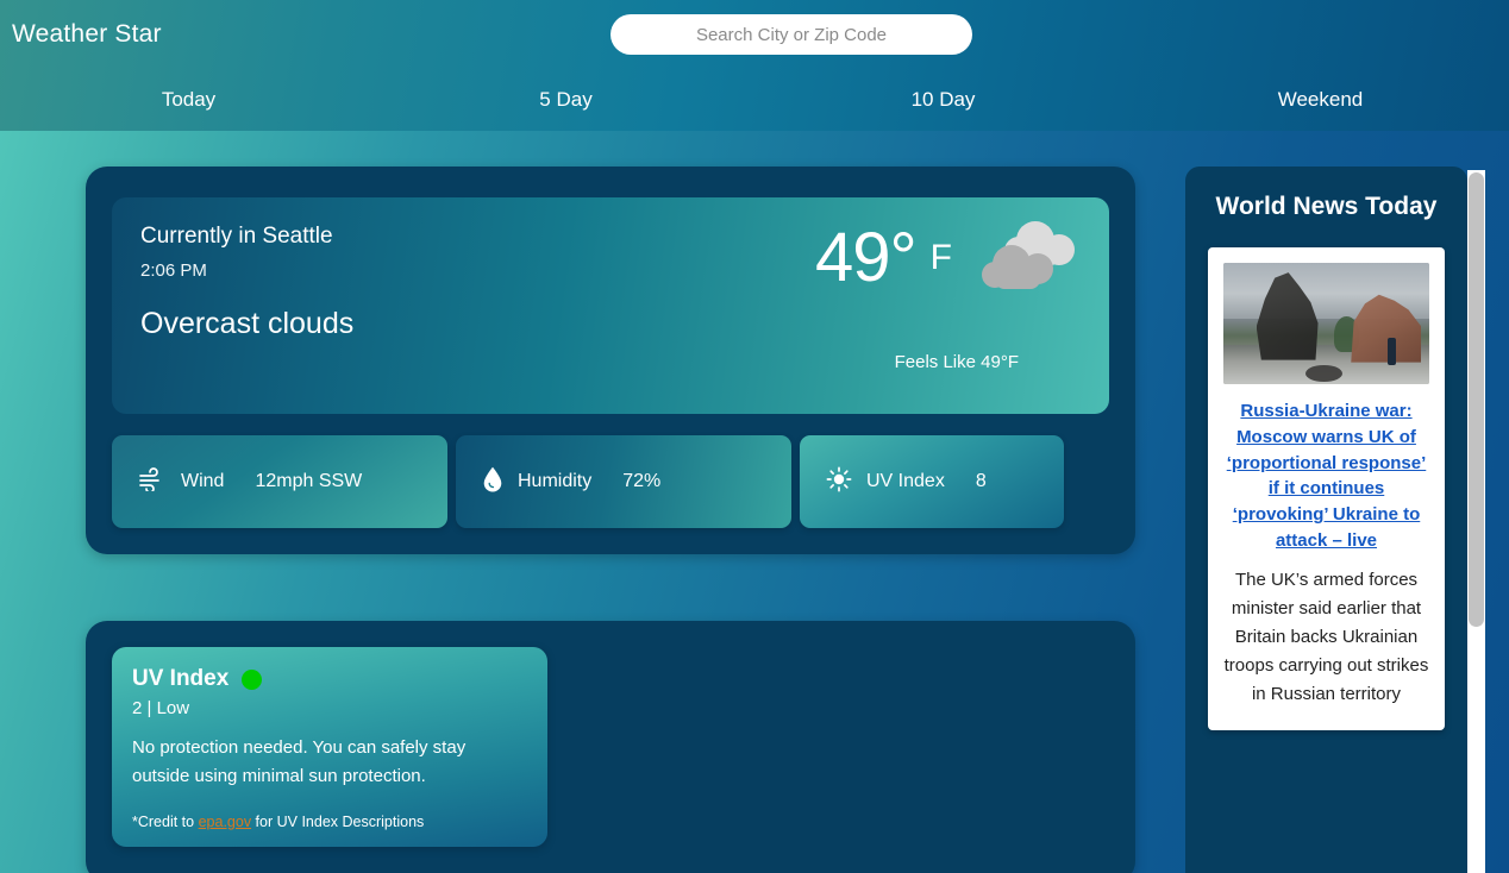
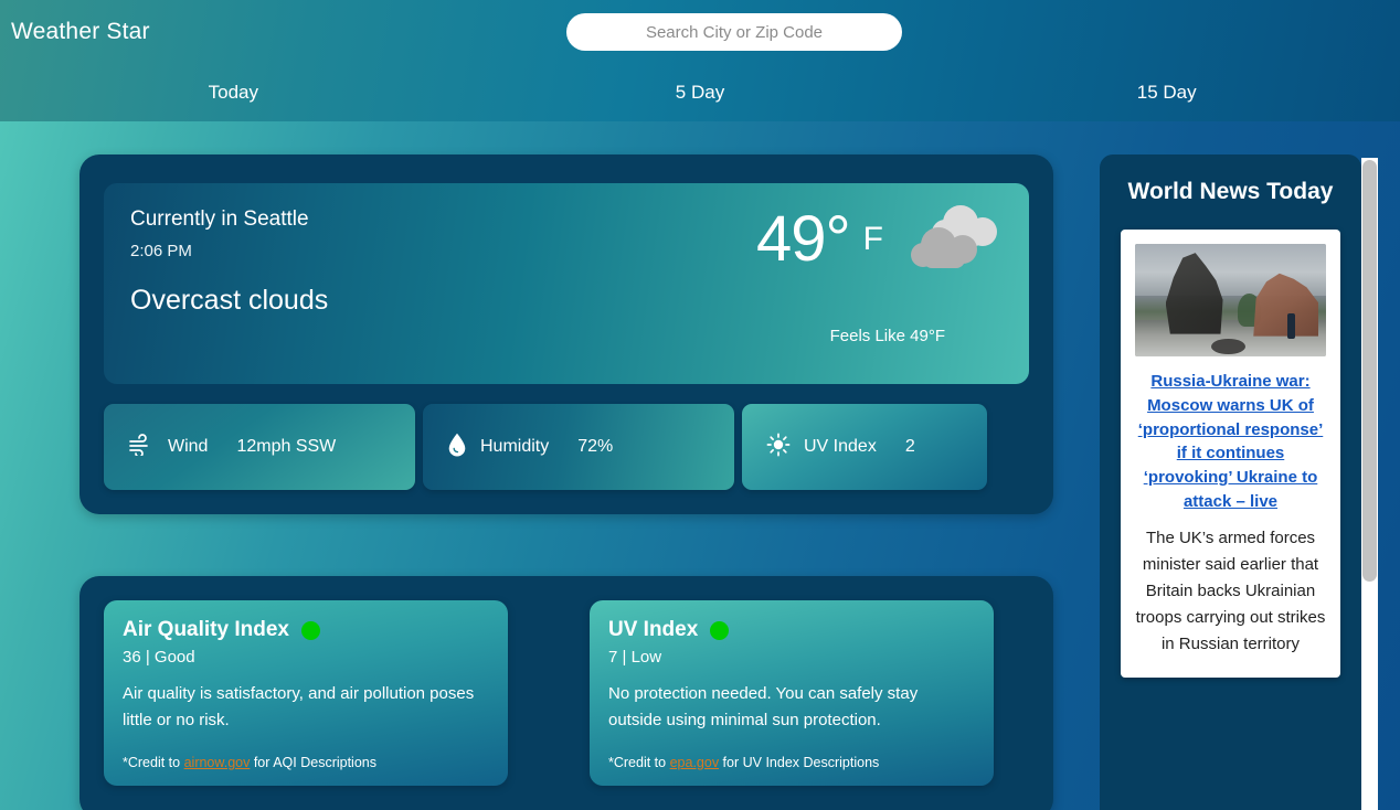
  Weather Star
  Search City or Zip Code
  Today
  5 Day
- 10 Day
+ 15 Day
- Weekend
  Currently in Seattle
  2:06 PM
  Overcast clouds
  49°
  F
  Feels Like 49°F
  Wind
  12mph SSW
  Humidity
  72%
  UV Index
- 8
+ 2
+ Air Quality Index
+ 36 | Good
+ Air quality is satisfactory, and air pollution poses little or no risk.
+ *Credit to airnow.gov for AQI Descriptions
  UV Index
- 2 | Low
+ 7 | Low
  No protection needed. You can safely stay outside using minimal sun protection.
  *Credit to epa.gov for UV Index Descriptions
  World News Today
  Russia-Ukraine war: Moscow warns UK of ‘proportional response’ if it continues ‘provoking’ Ukraine to attack – live
  The UK’s armed forces minister said earlier that Britain backs Ukrainian troops carrying out strikes in Russian territory
